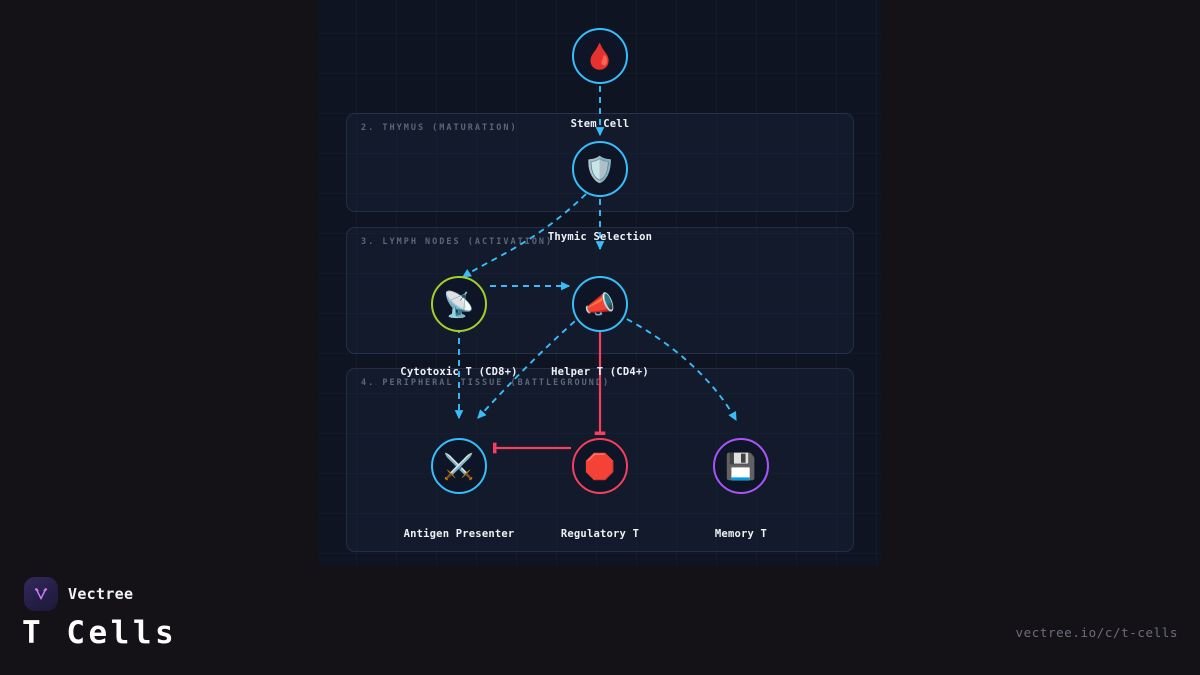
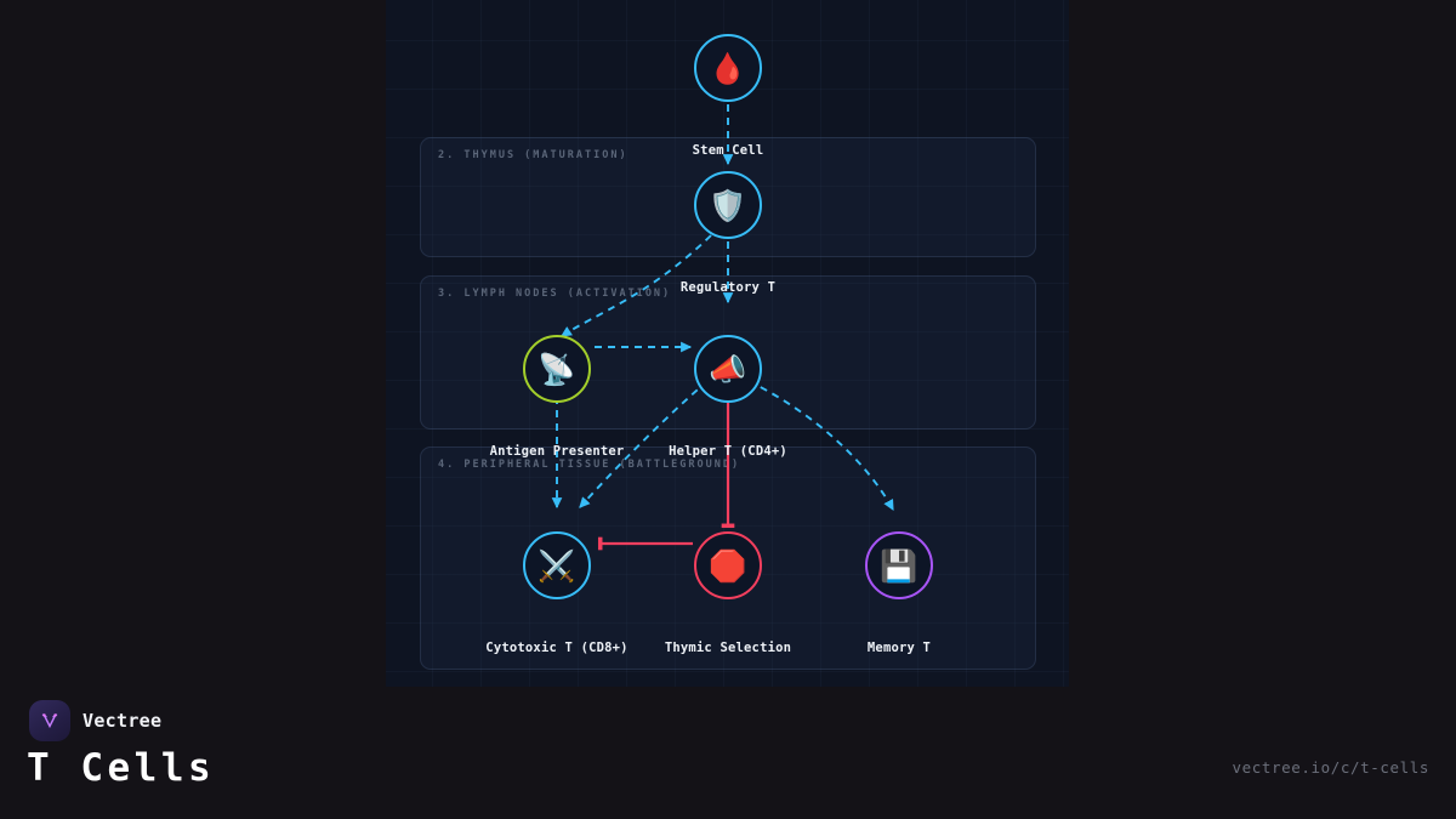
  2. THYMUS (MATURATION)
  3. LYMPH NODES (ACTIVATION)
  4. PERIPHERAL TISSUE (BATTLEGROUN)
  🩸
  Stem Cell
  🛡️
- Thymic Selection
+ Regulatory T
  📡
- Cytotoxic T (CD8+)
+ Antigen Presenter
  📣
  Helper T (CD4+)
  ⚔️
- Antigen Presenter
+ Cytotoxic T (CD8+)
  🛑
- Regulatory T
+ Thymic Selection
  💾
  Memory T
  Vectree
  T Cells
  vectree.io/c/t-cells
